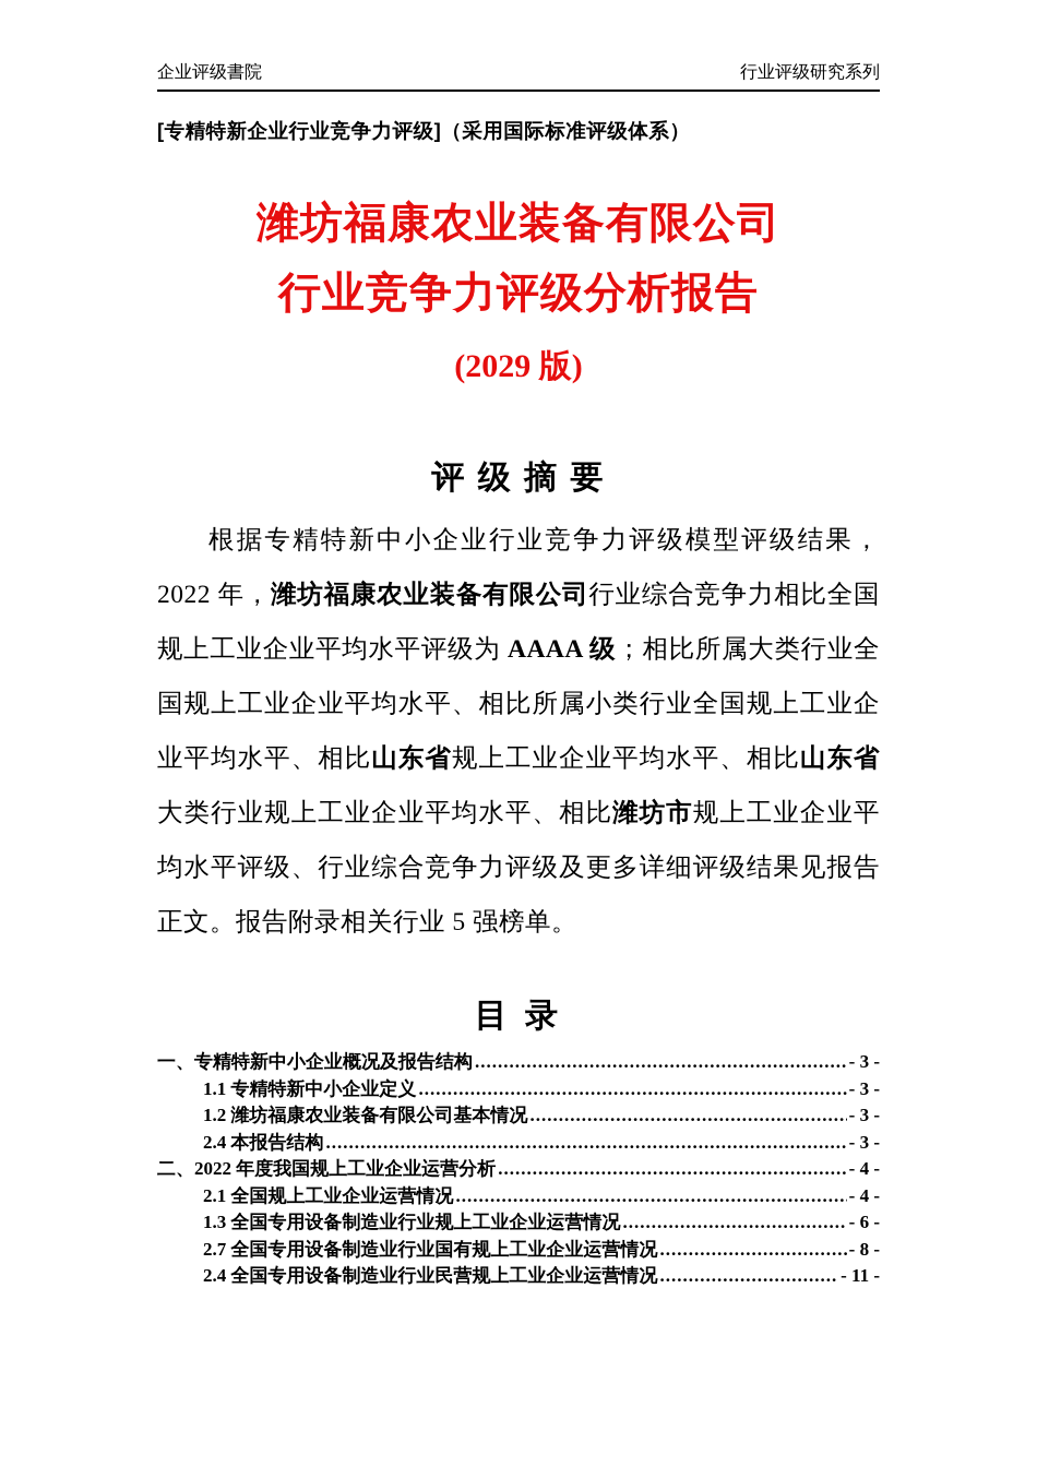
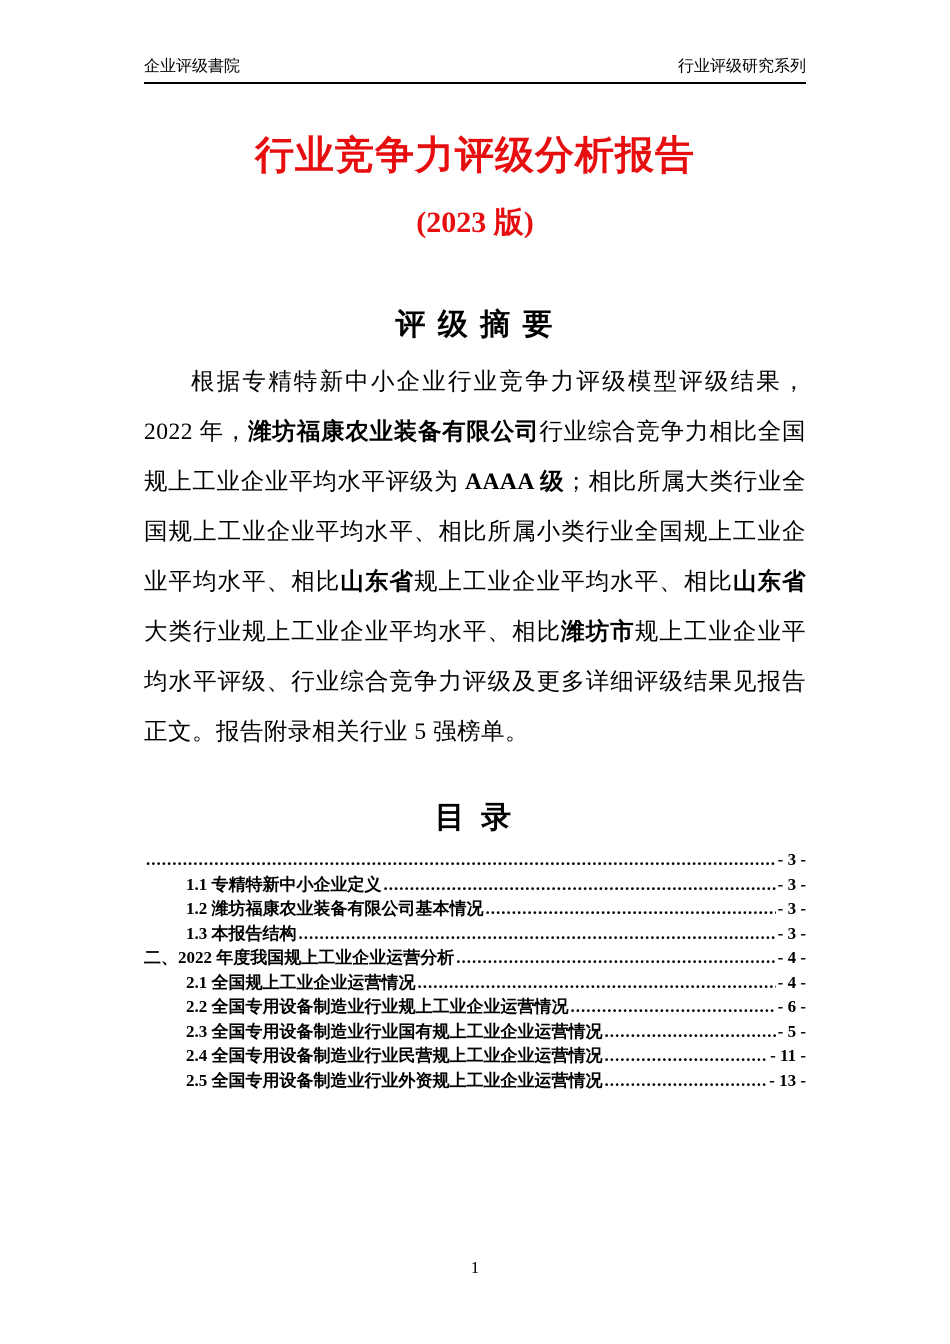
  企业评级書院
  行业评级研究系列
- [专精特新企业行业竞争力评级]（采用国际标准评级体系）
- 潍坊福康农业装备有限公司
  行业竞争力评级分析报告
- (2029 版)
+ (2023 版)
  评 级 摘 要
  根据专精特新中小企业行业竞争力评级模型评级结果，2022 年，潍坊福康农业装备有限公司行业综合竞争力相比全国规上工业企业平均水平评级为 AAAA 级；相比所属大类行业全国规上工业企业平均水平、相比所属小类行业全国规上工业企业平均水平、相比山东省规上工业企业平均水平、相比山东省大类行业规上工业企业平均水平、相比潍坊市规上工业企业平均水平评级、行业综合竞争力评级及更多详细评级结果见报告正文。报告附录相关行业 5 强榜单。
  目 录
- 一、专精特新中小企业概况及报告结构
  - 3 -
  1.1 专精特新中小企业定义
  - 3 -
  1.2 潍坊福康农业装备有限公司基本情况
  - 3 -
- 2.4 本报告结构
+ 1.3 本报告结构
  - 3 -
  二、2022 年度我国规上工业企业运营分析
  - 4 -
  2.1 全国规上工业企业运营情况
  - 4 -
- 1.3 全国专用设备制造业行业规上工业企业运营情况
+ 2.2 全国专用设备制造业行业规上工业企业运营情况
  - 6 -
- 2.7 全国专用设备制造业行业国有规上工业企业运营情况
+ 2.3 全国专用设备制造业行业国有规上工业企业运营情况
- - 8 -
+ - 5 -
  2.4 全国专用设备制造业行业民营规上工业企业运营情况
  - 11 -
+ 2.5 全国专用设备制造业行业外资规上工业企业运营情况
+ - 13 -
+ 1
